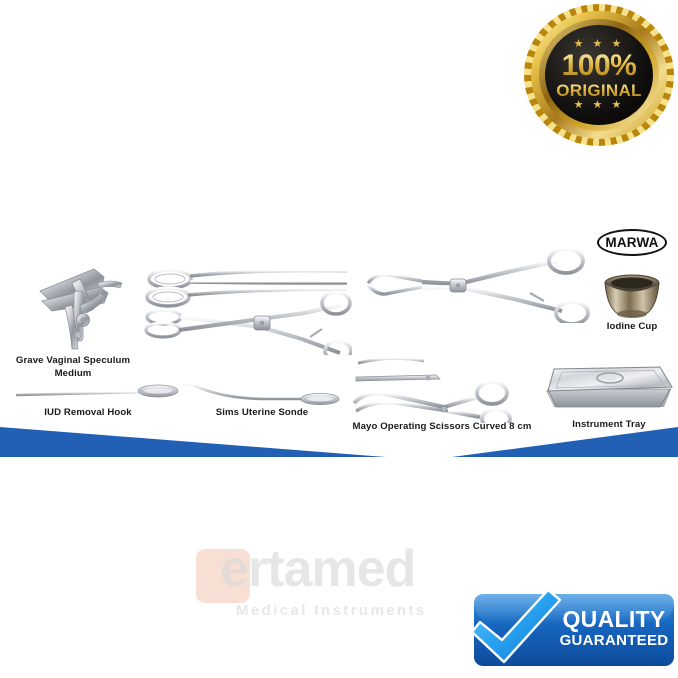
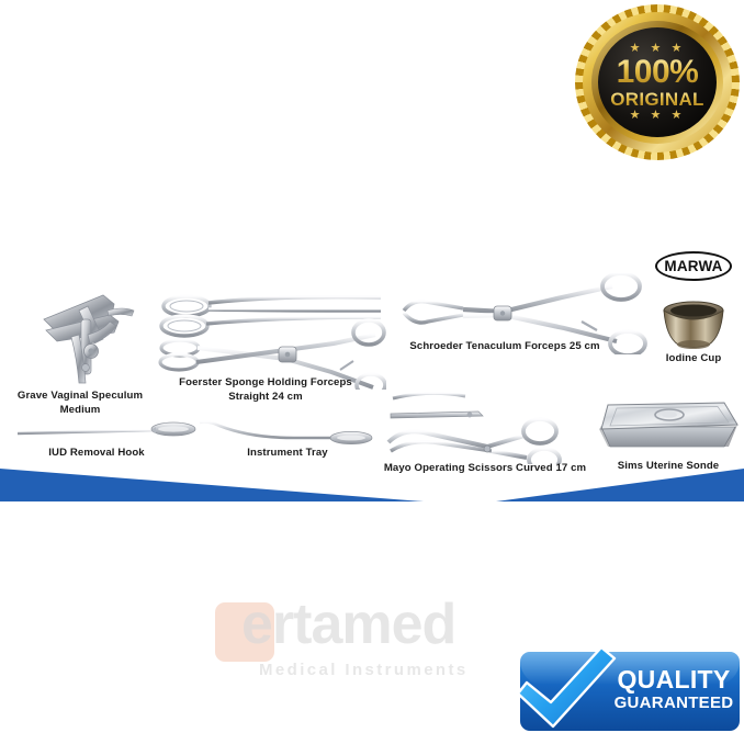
  ★ ★ ★
  100%
  ORIGINAL
  ★ ★ ★
  ertamed
  Medical Instruments
  MARWA
  Grave Vaginal Speculum
  Medium
+ Foerster Sponge Holding Forceps
+ Straight 24 cm
+ Schroeder Tenaculum Forceps 25 cm
  Iodine Cup
  IUD Removal Hook
- Sims Uterine Sonde
+ Instrument Tray
- Mayo Operating Scissors Curved 8 cm
+ Mayo Operating Scissors Curved 17 cm
- Instrument Tray
+ Sims Uterine Sonde
  QUALITY
  GUARANTEED
